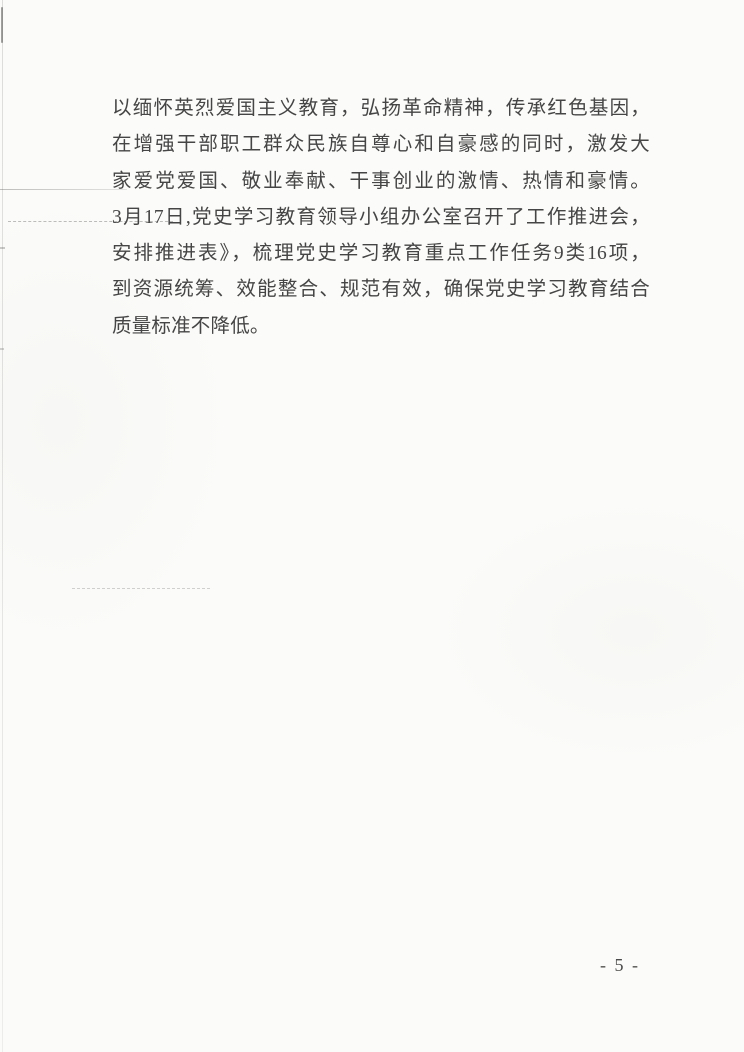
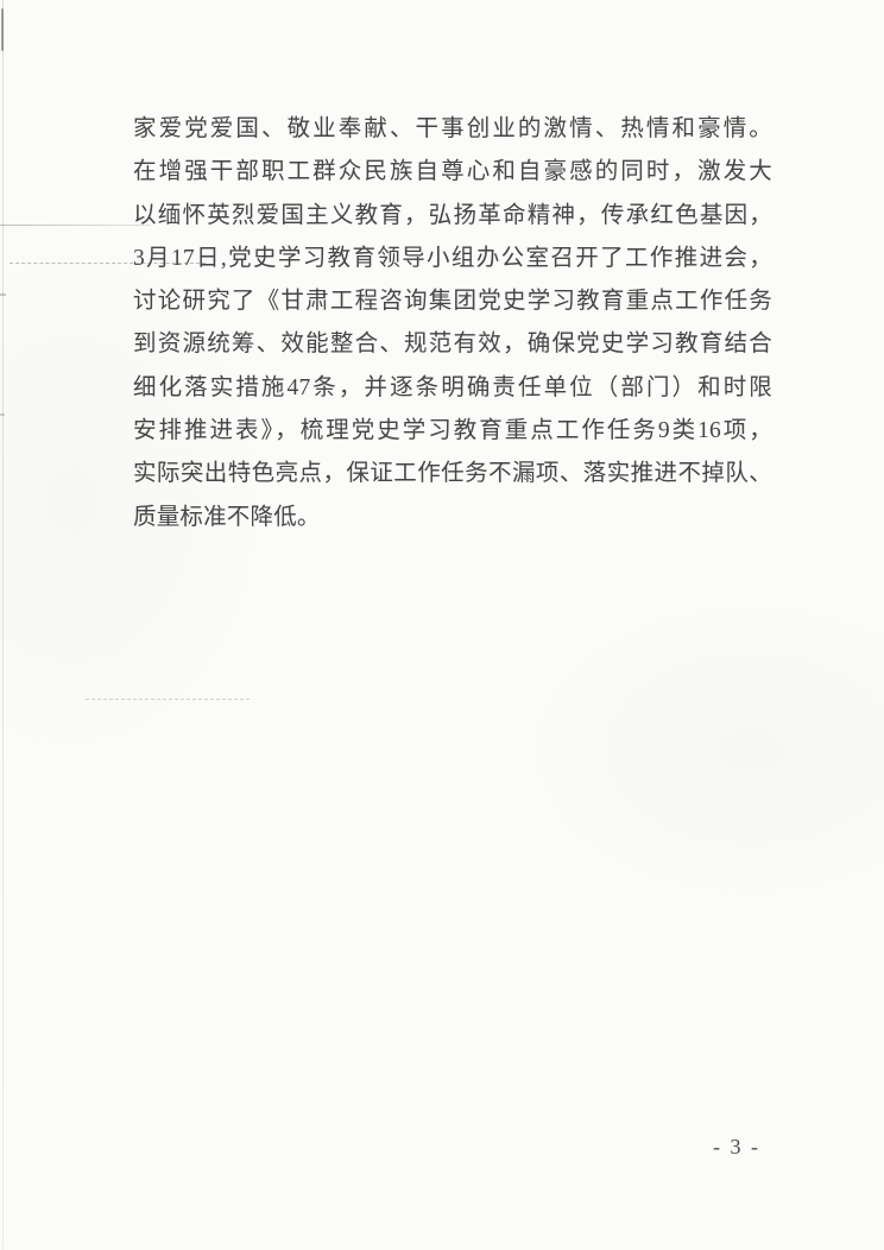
- 以缅怀英烈爱国主义教育，弘扬革命精神，传承红色基因，
+ 家爱党爱国、敬业奉献、干事创业的激情、热情和豪情。
  在增强干部职工群众民族自尊心和自豪感的同时，激发大
- 家爱党爱国、敬业奉献、干事创业的激情、热情和豪情。
+ 以缅怀英烈爱国主义教育，弘扬革命精神，传承红色基因，
  3月17日,党史学习教育领导小组办公室召开了工作推进会，
+ 讨论研究了《甘肃工程咨询集团党史学习教育重点工作任务
- 安排推进表》，梳理党史学习教育重点工作任务9类16项，
+ 到资源统筹、效能整合、规范有效，确保党史学习教育结合
+ 细化落实措施47条，并逐条明确责任单位（部门）和时限
- 到资源统筹、效能整合、规范有效，确保党史学习教育结合
+ 安排推进表》，梳理党史学习教育重点工作任务9类16项，
+ 实际突出特色亮点，保证工作任务不漏项、落实推进不掉队、
  质量标准不降低。
- - 5 -
+ - 3 -
